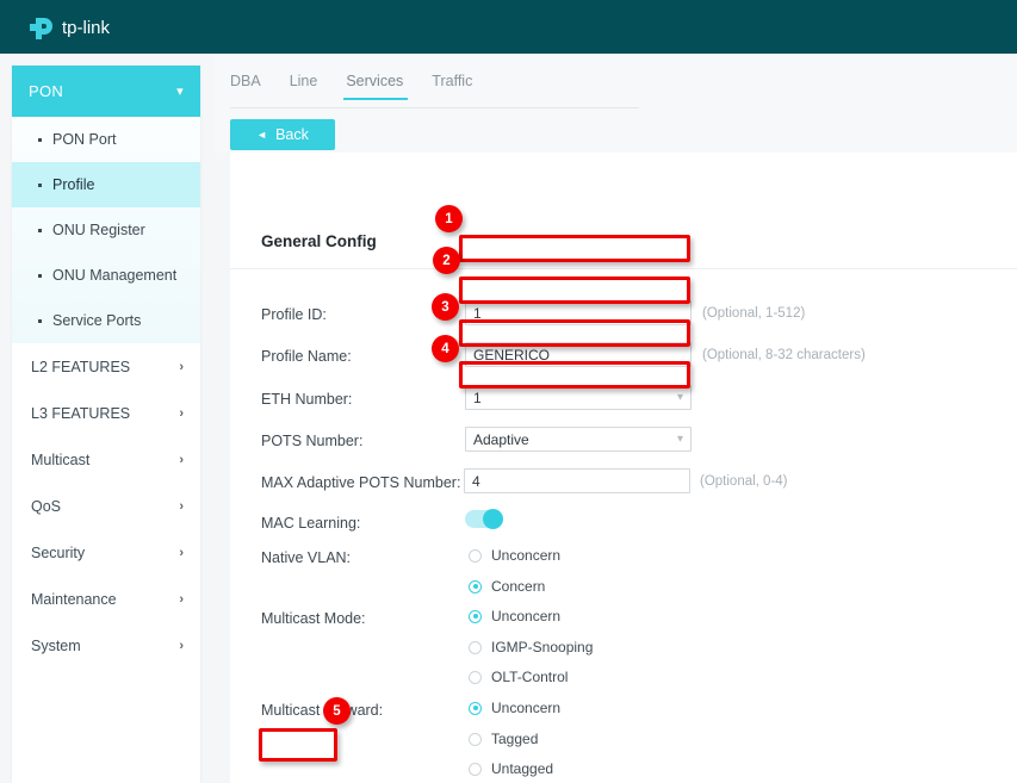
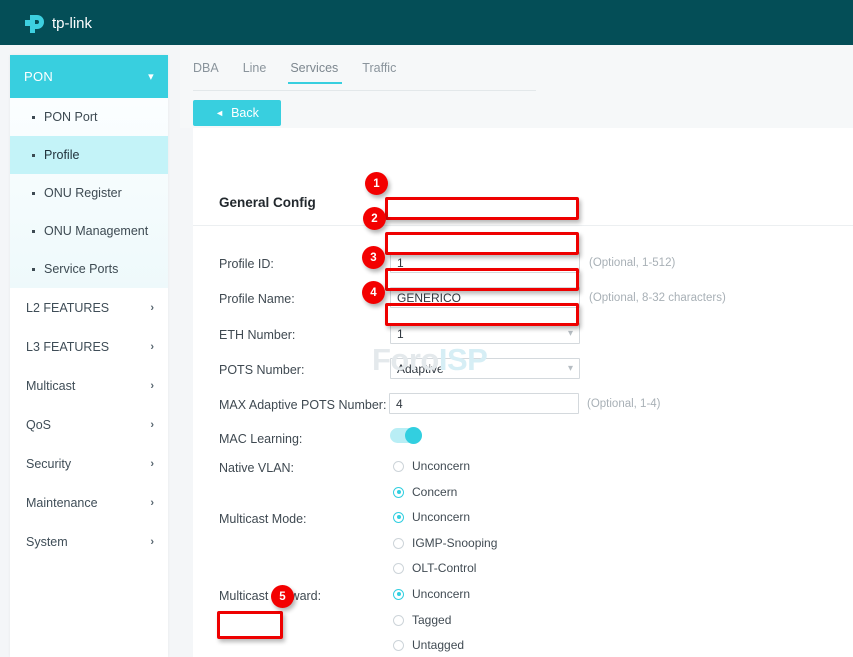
  tp-link
  PON
  ▾
  PON Port
  Profile
  ONU Register
  ONU Management
  Service Ports
  L2 FEATURES
  ›
  L3 FEATURES
  ›
  Multicast
  ›
  QoS
  ›
  Security
  ›
  Maintenance
  ›
  System
  ›
  DBA
  Line
  Services
  Traffic
  ◄
  Back
  General Config
  Profile ID:
  1
  (Optional, 1-512)
  Profile Name:
  GENERICO
  (Optional, 8-32 characters)
  ETH Number:
  1
  ▾
  POTS Number:
  Adaptive
  ▾
  MAX Adaptive POTS Number:
  4
- (Optional, 0-4)
+ (Optional, 1-4)
  MAC Learning:
  Native VLAN:
  Unconcern
  Concern
  Multicast Mode:
  Unconcern
  IGMP-Snooping
  OLT-Control
  Multicastward:
  Unconcern
  Tagged
  Untagged
+ ForoISP
  1
  2
  3
  4
  5
